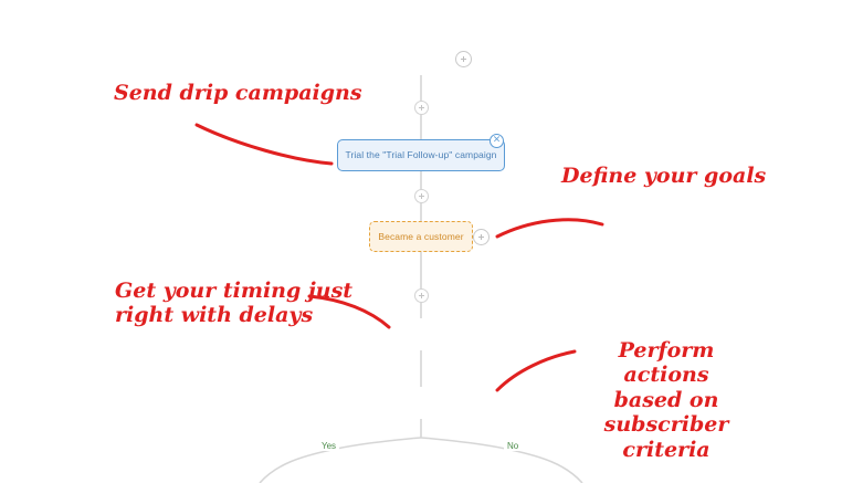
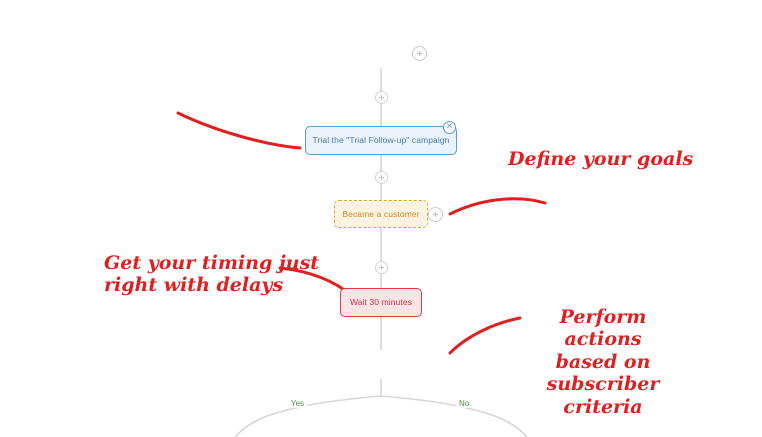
  Trial the "Trial Follow-up" campaign
  ×
  Became a customer
+ Wait 30 minutes
  Yes
  No
- Send drip campaigns
  Define your goals
  Get your timing just
  right with delays
  Perform actions
  based on
  subscriber criteria
